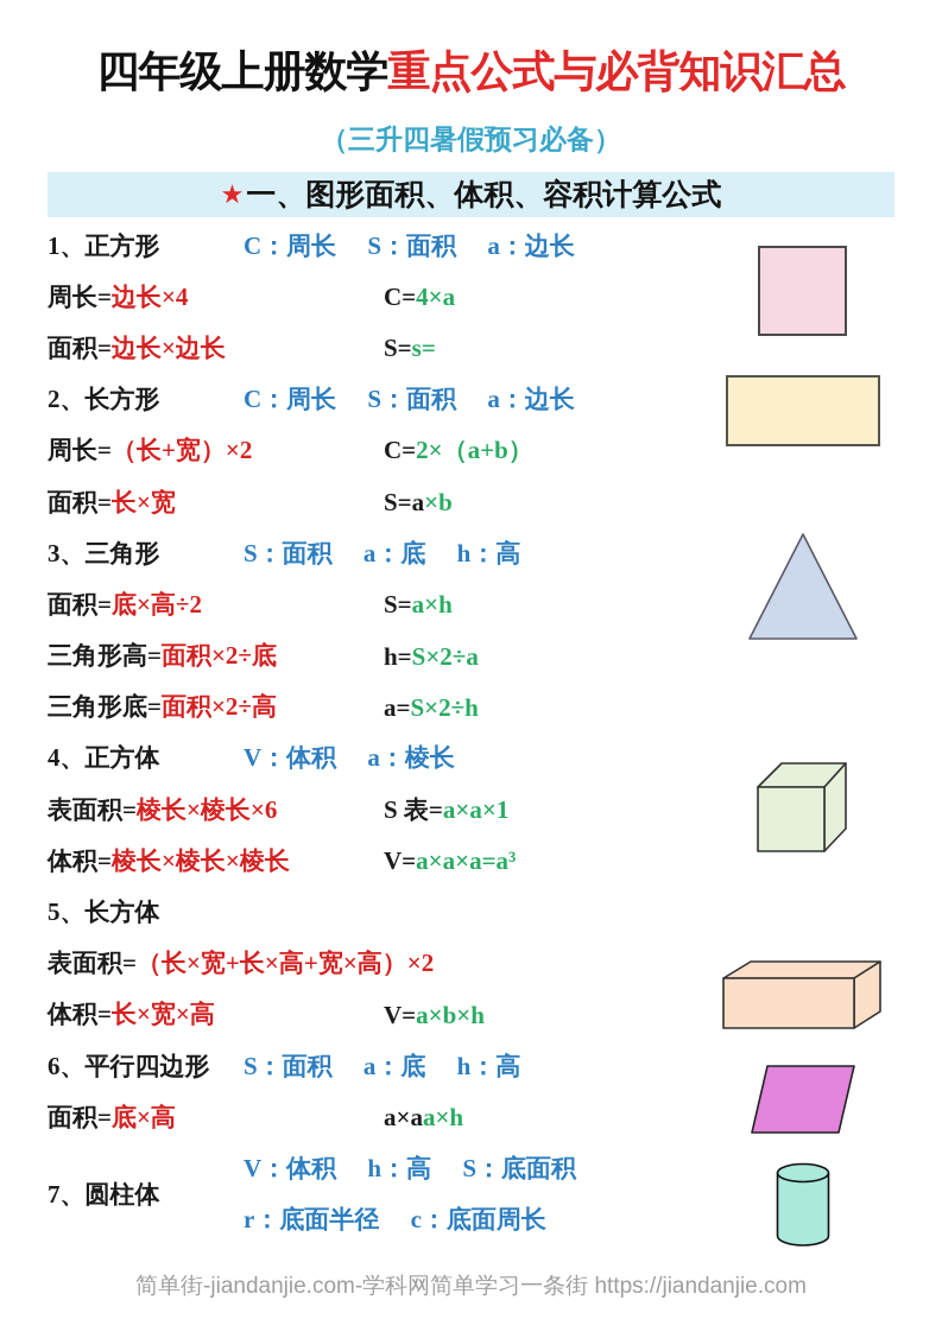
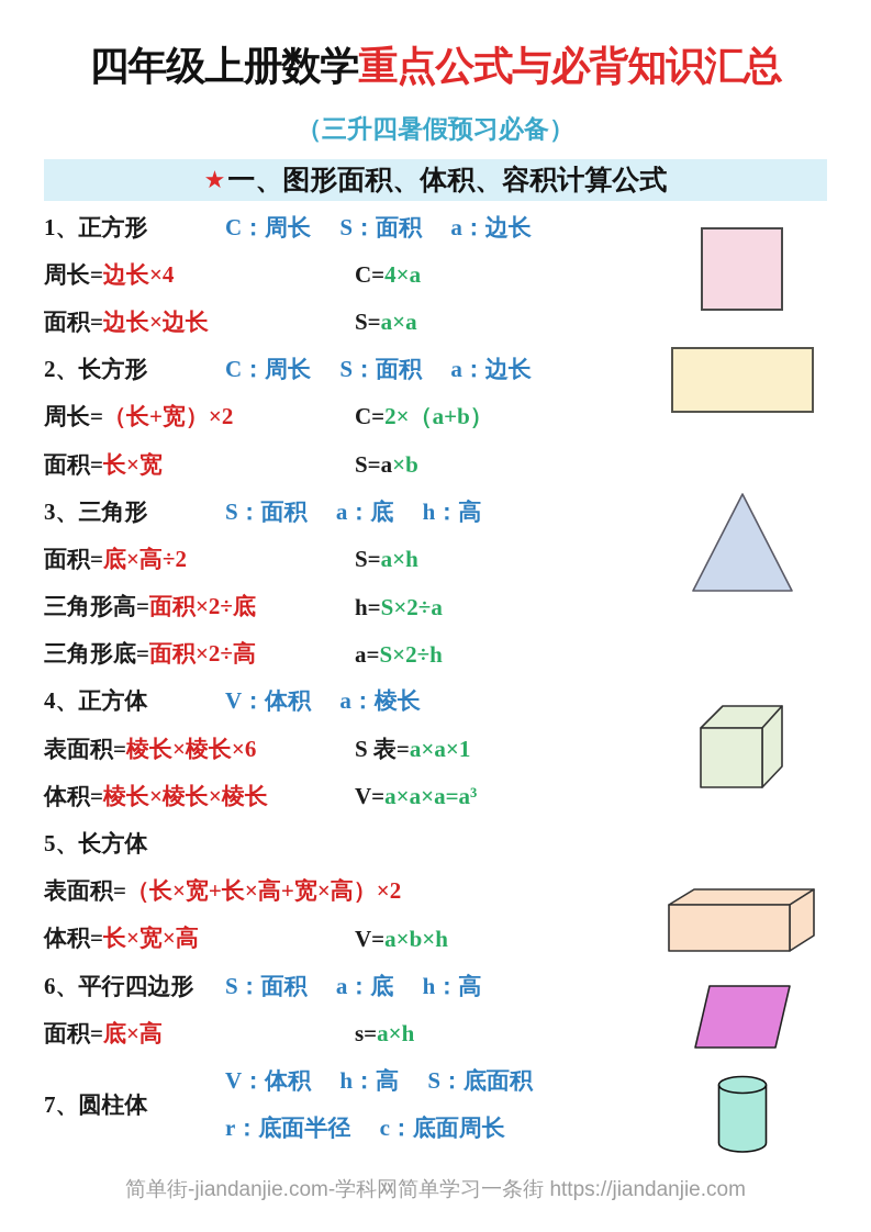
  四年级上册数学重点公式与必背知识汇总
  （三升四暑假预习必备）
  ★
  一、图形面积、体积、容积计算公式
  1、正方形
  C：周长 S：面积 a：边长
  周长=边长×4
  C=4×a
  面积=边长×边长
- S=s=
+ S=a×a
  2、长方形
  C：周长 S：面积 a：边长
  周长=（长+宽）×2
  C=2×（a+b）
  面积=长×宽
  S=a×b
  3、三角形
  S：面积 a：底 h：高
  面积=底×高÷2
  S=a×h
  三角形高=面积×2÷底
  h=S×2÷a
  三角形底=面积×2÷高
  a=S×2÷h
  4、正方体
  V：体积 a：棱长
  表面积=棱长×棱长×6
  S 表=a×a×1
  体积=棱长×棱长×棱长
  V=a×a×a=a³
  5、长方体
  表面积=（长×宽+长×高+宽×高）×2
  体积=长×宽×高
  V=a×b×h
  6、平行四边形
  S：面积 a：底 h：高
  面积=底×高
- a×aa×h
+ s=a×h
  7、圆柱体
  V：体积 h：高 S：底面积
  r：底面半径 c：底面周长
  简单街-jiandanjie.com-学科网简单学习一条街 https://jiandanjie.com
